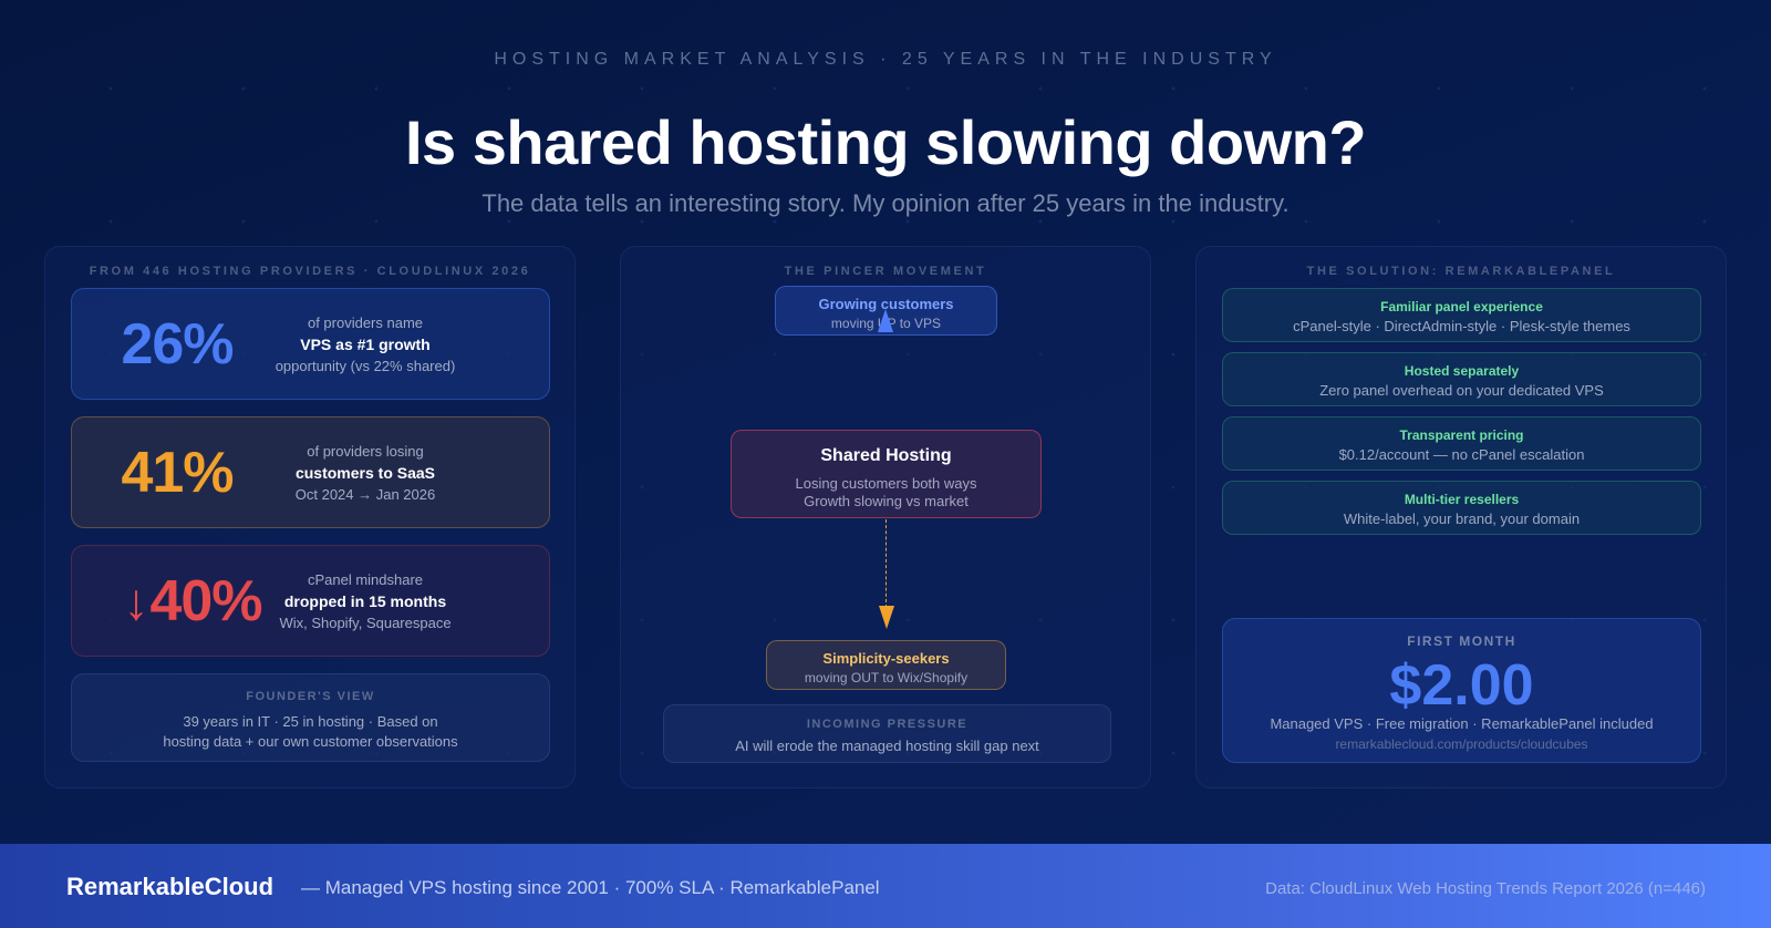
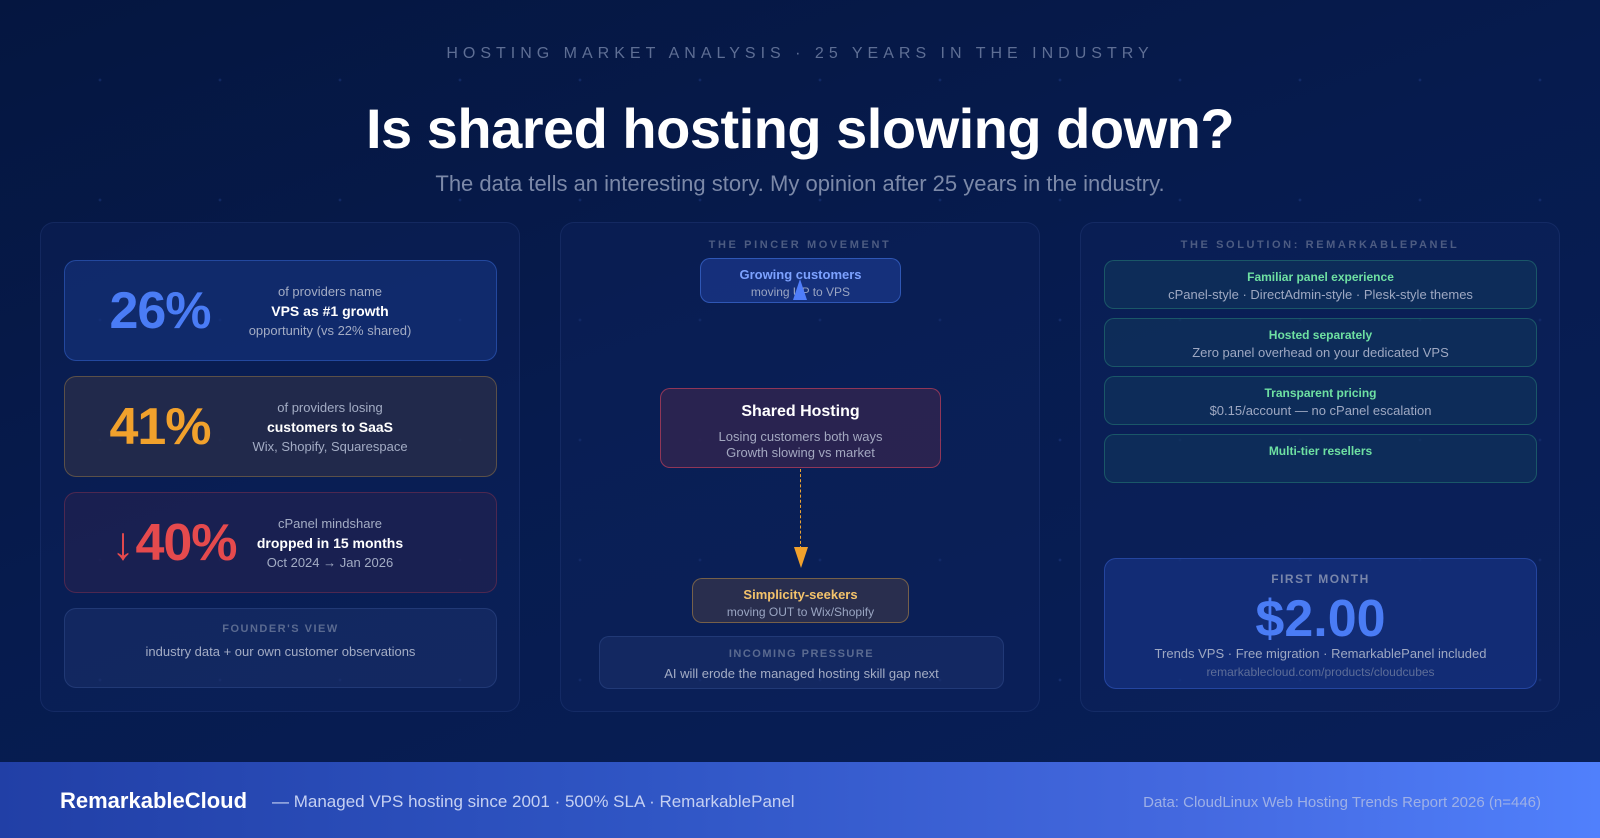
  HOSTING MARKET ANALYSIS · 25 YEARS IN THE INDUSTRY
  Is shared hosting slowing down?
  The data tells an interesting story. My opinion after 25 years in the industry.
- FROM 446 HOSTING PROVIDERS · CLOUDLINUX 2026
  26%
  of providers name
  VPS as #1 growth
  opportunity (vs 22% shared)
  41%
  of providers losing
  customers to SaaS
- Oct 2024 → Jan 2026
+ Wix, Shopify, Squarespace
  ↓
  40%
  cPanel mindshare
  dropped in 15 months
- Wix, Shopify, Squarespace
+ Oct 2024 → Jan 2026
  FOUNDER'S VIEW
- 39 years in IT · 25 in hosting · Based on
- hosting data + our own customer observations
+ industry data + our own customer observations
  THE PINCER MOVEMENT
  Growing customers
  moving UP to VPS
  Shared Hosting
  Losing customers both ways
  Growth slowing vs market
  Simplicity-seekers
  moving OUT to Wix/Shopify
  INCOMING PRESSURE
  AI will erode the managed hosting skill gap next
  THE SOLUTION: REMARKABLEPANEL
  Familiar panel experience
  cPanel-style · DirectAdmin-style · Plesk-style themes
  Hosted separately
  Zero panel overhead on your dedicated VPS
  Transparent pricing
- $0.12/account — no cPanel escalation
+ $0.15/account — no cPanel escalation
  Multi-tier resellers
- White-label, your brand, your domain
  FIRST MONTH
  $2.00
- Managed VPS · Free migration · RemarkablePanel included
+ Trends VPS · Free migration · RemarkablePanel included
  remarkablecloud.com/products/cloudcubes
  RemarkableCloud
- — Managed VPS hosting since 2001 · 700% SLA · RemarkablePanel
+ — Managed VPS hosting since 2001 · 500% SLA · RemarkablePanel
  Data: CloudLinux Web Hosting Trends Report 2026 (n=446)
